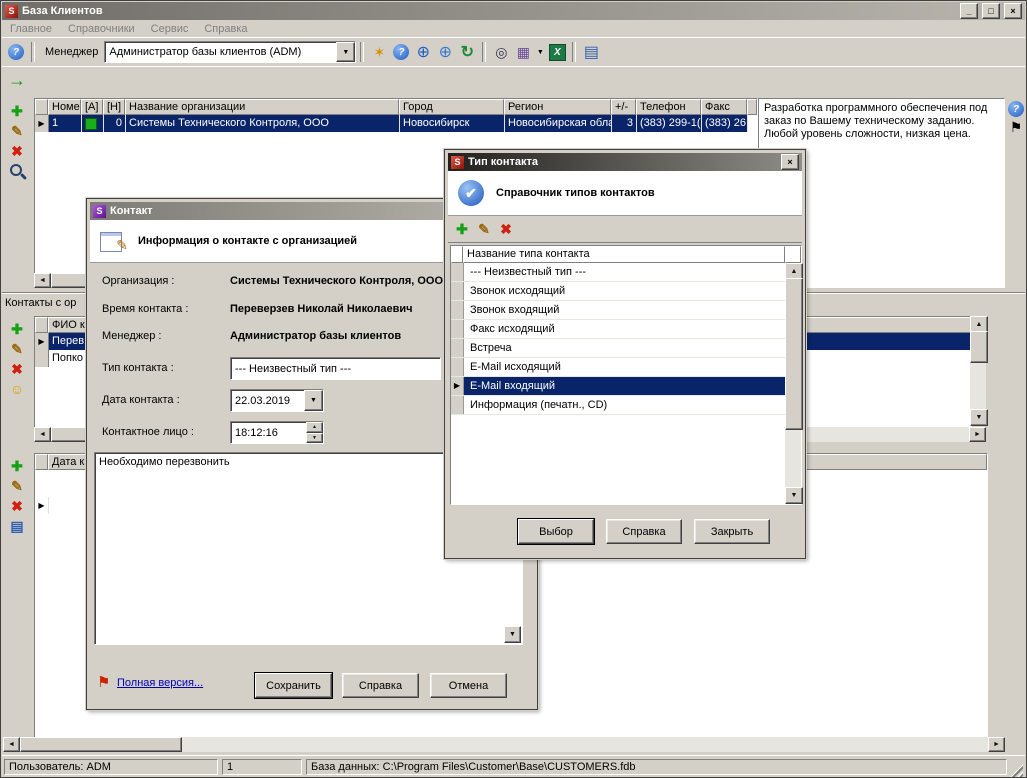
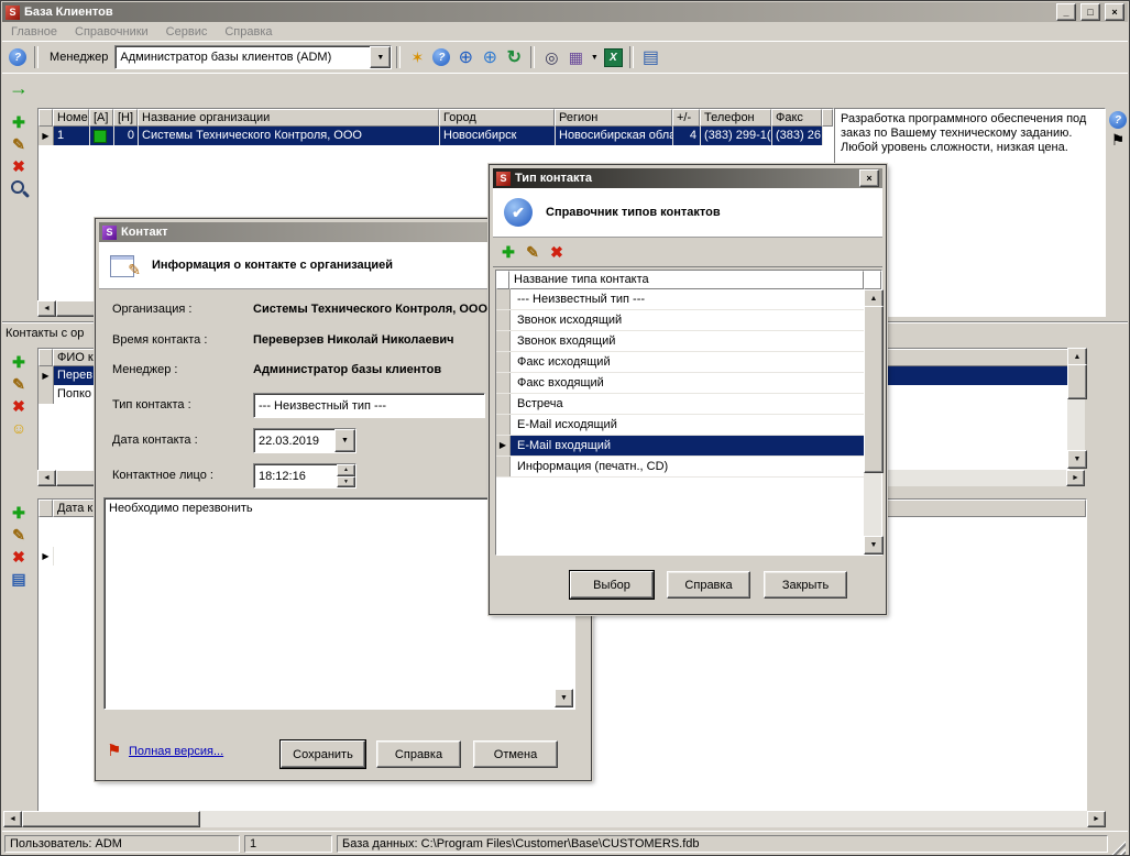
  S
  База Клиентов
  _
  □
  ×
  Главное
  Справочники
  Сервис
  Справка
  ?
  Менеджер
  Администратор базы клиентов (ADM)
  ✶
  ?
  ⊕
  ⊕
  ↻
  ◎
  ▦
  X
  ▤
  →
  ✚
  ✎
  ✖
  Номе
  [А]
  [Н]
  Название организации
  Город
  Регион
  +/-
  Телефон
  Факс
  ▶
  1
  0
  Системы Технического Контроля, ООО
  Новосибирск
  Новосибирская обл
- 3
+ 4
  (383) 299-1(
  (383) 26
  Разработка программного обеспечения под заказ по Вашему техническому заданию. Любой уровень сложности, низкая цена.
  ?
  ⚑
  Контакты с ор
  ✚
  ✎
  ✖
  ☺
  ФИО к
  ▶
  Перев
  Попко
  ✚
  ✎
  ✖
  ▤
  Дата к
  ▶
  Пользователь: ADM
  1
  База данных: C:\Program Files\Customer\Base\CUSTOMERS.fdb
  S
  Контакт
  ✎
  Информация о контакте с организацией
  Организация :
  Системы Технического Контроля, ООО
  Время контакта :
  Переверзев Николай Николаевич
  Менеджер :
  Администратор базы клиентов
  Тип контакта :
  --- Неизвестный тип ---
  Дата контакта :
  22.03.2019
  Контактное лицо :
  18:12:16
  Необходимо перезвонить
  ⚑
  Полная версия...
  Сохранить
  Справка
  Отмена
  S
  Тип контакта
  ×
  ✔
  Справочник типов контактов
  ✚
  ✎
  ✖
  Название типа контакта
  --- Неизвестный тип ---
  Звонок исходящий
  Звонок входящий
  Факс исходящий
+ Факс входящий
  Встреча
  E-Mail исходящий
  ▶
  E-Mail входящий
  Информация (печатн., CD)
  Выбор
  Справка
  Закрыть
